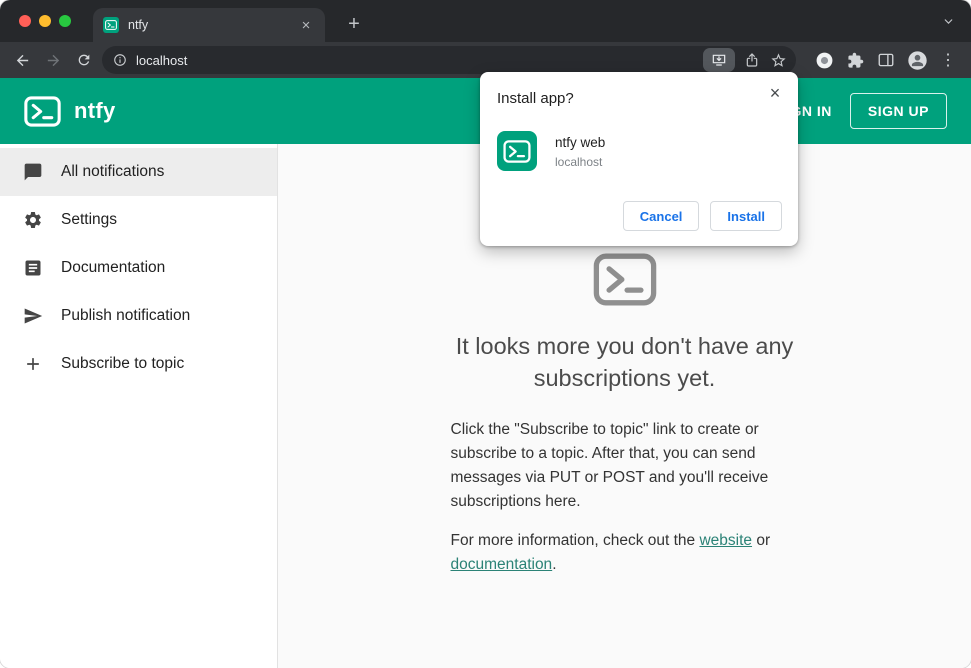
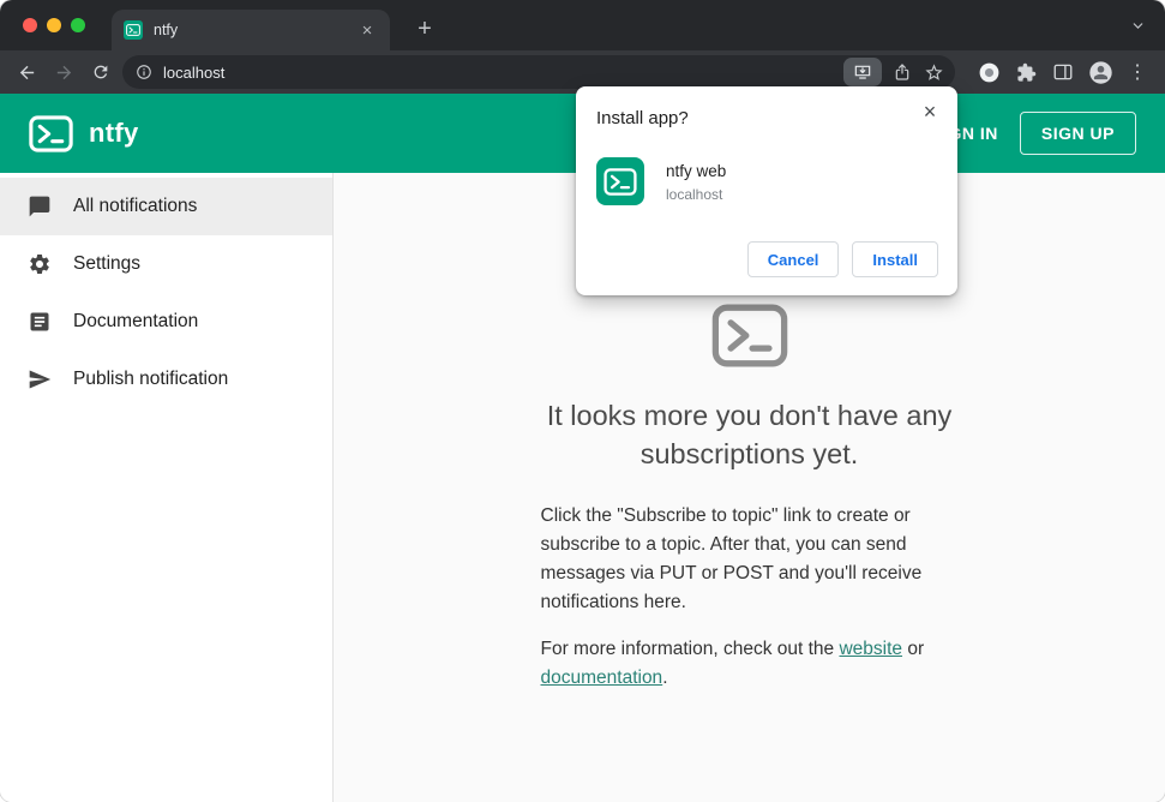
  ntfy
  ×
  +
  localhost
  ⋮
  ntfy
  SIGN UP
  All notifications
  Settings
  Documentation
  Publish notification
- Subscribe to topic
  It looks more you don't have any subscriptions yet.
- Click the "Subscribe to topic" link to create or subscribe to a topic. After that, you can send messages via PUT or POST and you'll receive subscriptions here.
+ Click the "Subscribe to topic" link to create or subscribe to a topic. After that, you can send messages via PUT or POST and you'll receive notifications here.
  For more information, check out the website or documentation.
  Install app?
  ×
  ntfy web
  localhost
  Cancel
  Install
